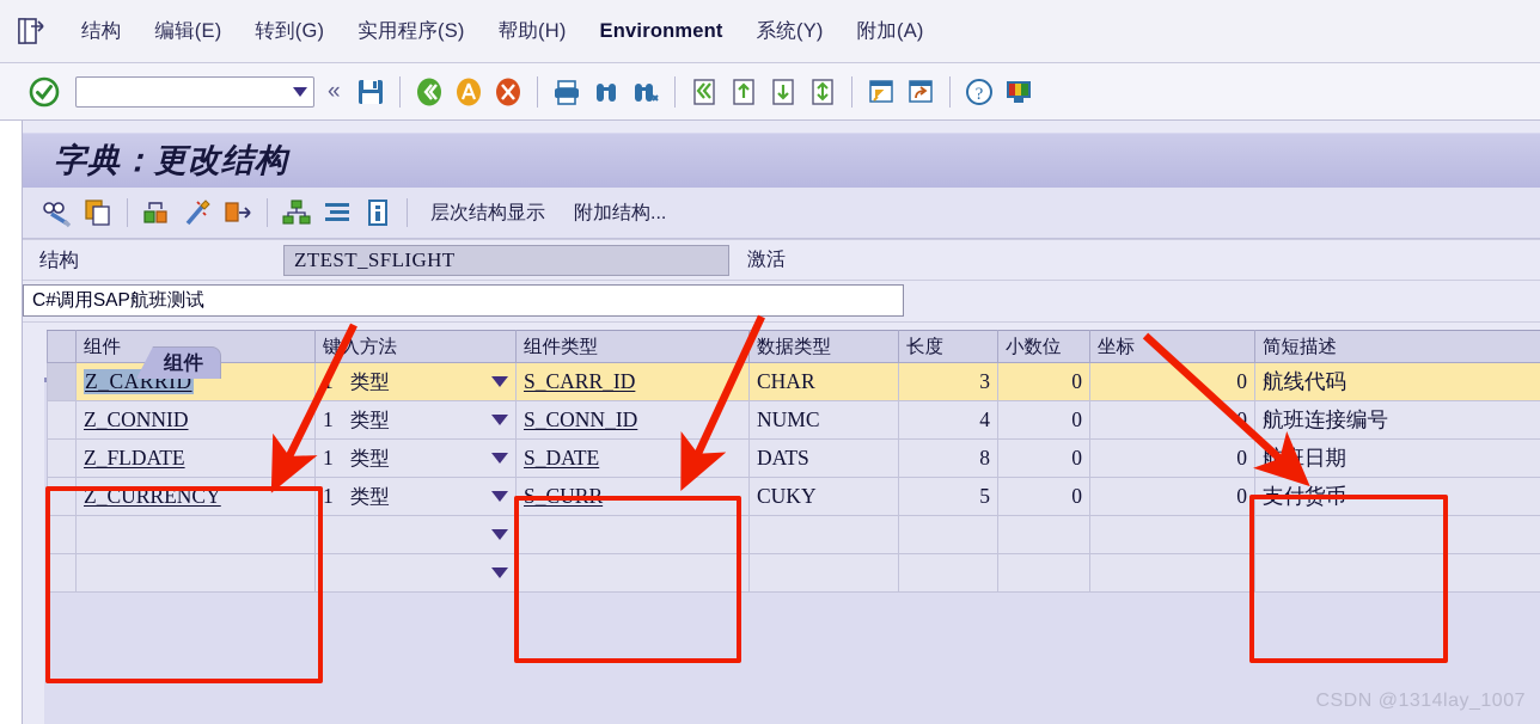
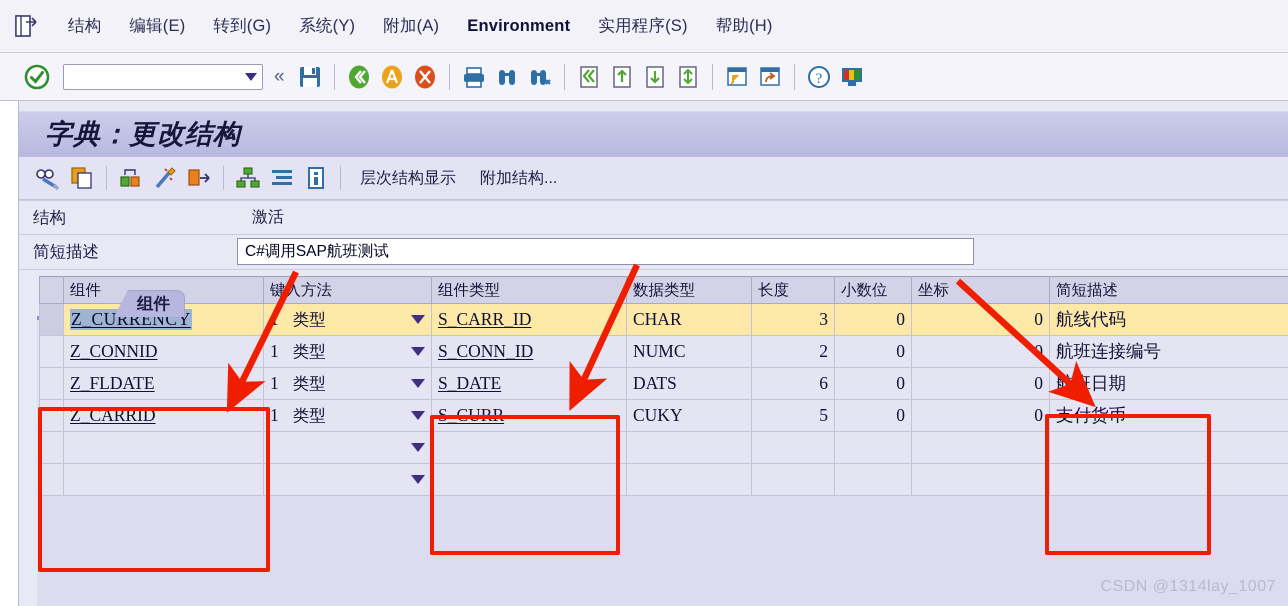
  结构
  编辑(E)
  转到(G)
- 实用程序(S)
+ 系统(Y)
- 帮助(H)
+ 附加(A)
  Environment
- 系统(Y)
+ 实用程序(S)
- 附加(A)
+ 帮助(H)
  «
  ?
  字典：更改结构
  层次结构显示
  附加结构...
  结构
- ZTEST_SFLIGHT
  激活
+ 简短描述
  C#调用SAP航班测试
  组件
  	组件	键入方法	组件类型	数据类型	长度	小数位	坐标	简短描述
- 	Z_CARRID	类型	S_CARR_ID	CHAR	3	0	0	航线代码
+ 	Z_CURRENCY	类型	S_CARR_ID	CHAR	3	0	0	航线代码
- 	Z_CONNID	1 类型	S_CONN_ID	NUMC	4	0		航班连接编号
+ 	Z_CONNID	1 类型	S_CONN_ID	NUMC	2	0		航班连接编号
- 	Z_FLDATE	1 类型	S_DATE	DATS	8	0	0	班日期
+ 	Z_FLDATE	1 类型	S_DATE	DATS	6	0	0	班日期
- 	Z_CURRENCY	1 类型	S_CURR	CUKY	5	0	0	支付货币
+ 	Z_CARRID	1 类型	S_CURR	CUKY	5	0	0	支付货币
  CSDN @1314lay_1007
